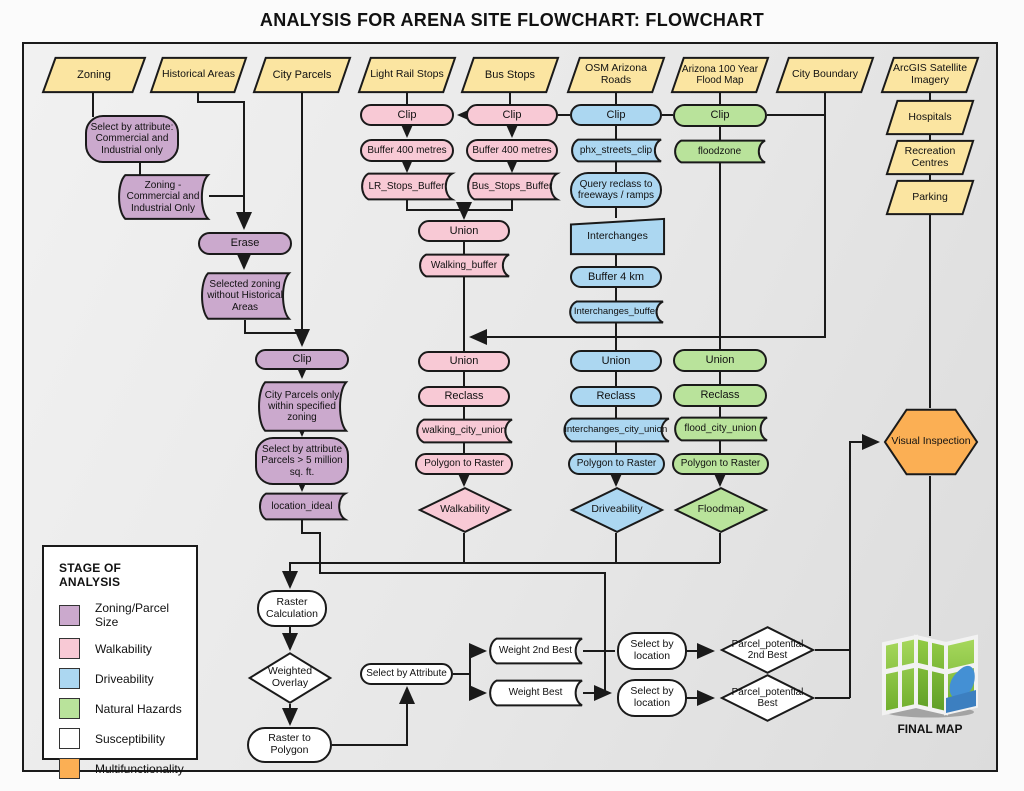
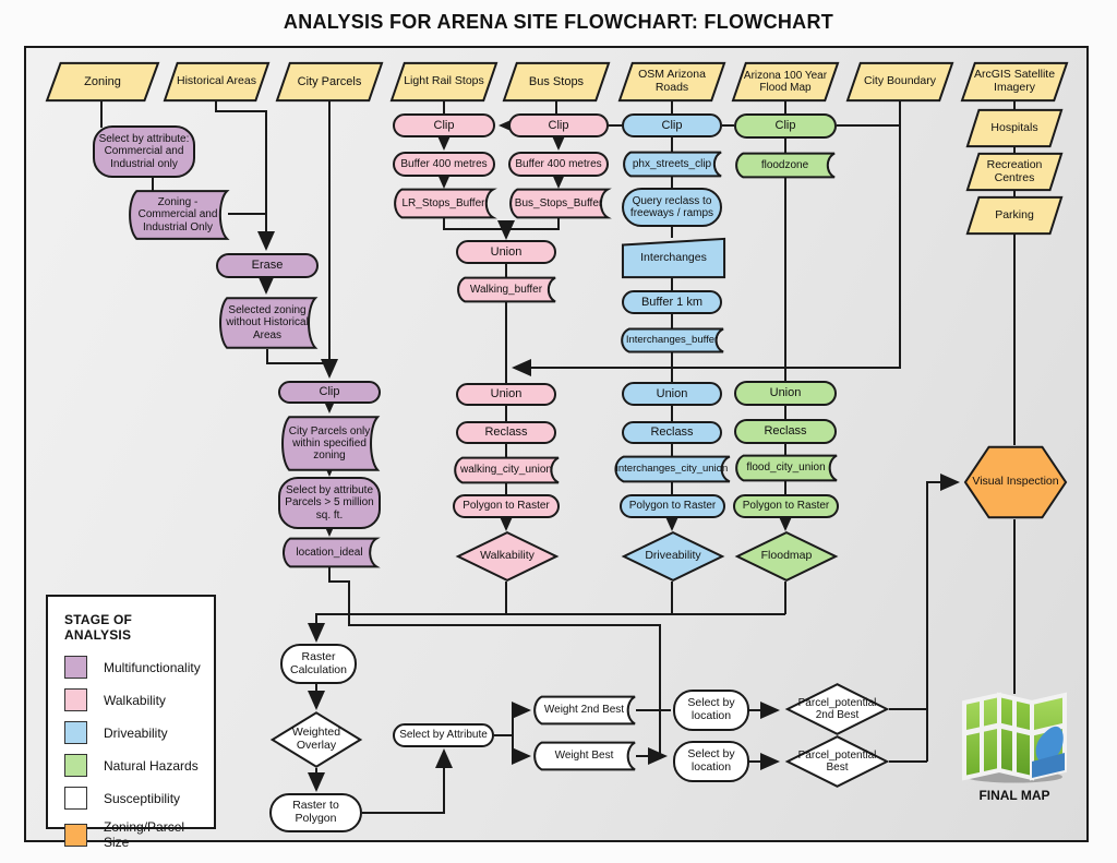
  ANALYSIS FOR ARENA SITE FLOWCHART: FLOWCHART
  Zoning
  Historical Areas
  City Parcels
  Light Rail Stops
  Bus Stops
  OSM Arizona
  Roads
  Arizona 100 Year
  Flood Map
  City Boundary
  ArcGIS Satellite
  Imagery
  Hospitals
  Recreation
  Centres
  Parking
  Select by attribute:
  Commercial and
  Industrial only
  Zoning -
  Commercial and
  Industrial Only
  Erase
  Selected zoning
  without Historical
  Areas
  Clip
  City Parcels only
  within specified
  zoning
  Select by attribute
  Parcels > 5 million
  sq. ft.
  location_ideal
  Clip
  Clip
  Buffer 400 metres
  Buffer 400 metres
  LR_Stops_Buffer
  Bus_Stops_Buffer
  Union
  Walking_buffer
  Union
  Reclass
  walking_city_union
  Polygon to Raster
  Walkability
  Clip
  phx_streets_clip
  Query reclass to
  freeways / ramps
  Interchanges
- Buffer 4 km
+ Buffer 1 km
  Interchanges_buffer
  Union
  Reclass
  interchanges_city_union
  Polygon to Raster
  Driveability
  Clip
  floodzone
  Union
  Reclass
  flood_city_union
  Polygon to Raster
  Floodmap
  Visual Inspection
  Raster
  Calculation
  Weighted
  Overlay
  Raster to
  Polygon
  Select by Attribute
  Weight 2nd Best
  Weight Best
  Select by
  location
  Select by
  location
  Parcel_potential
  2nd Best
  Parcel_potential
  Best
  STAGE OF ANALYSIS
- Zoning/Parcel Size
+ Multifunctionality
  Walkability
  Driveability
  Natural Hazards
  Susceptibility
- Multifunctionality
+ Zoning/Parcel Size
  FINAL MAP
